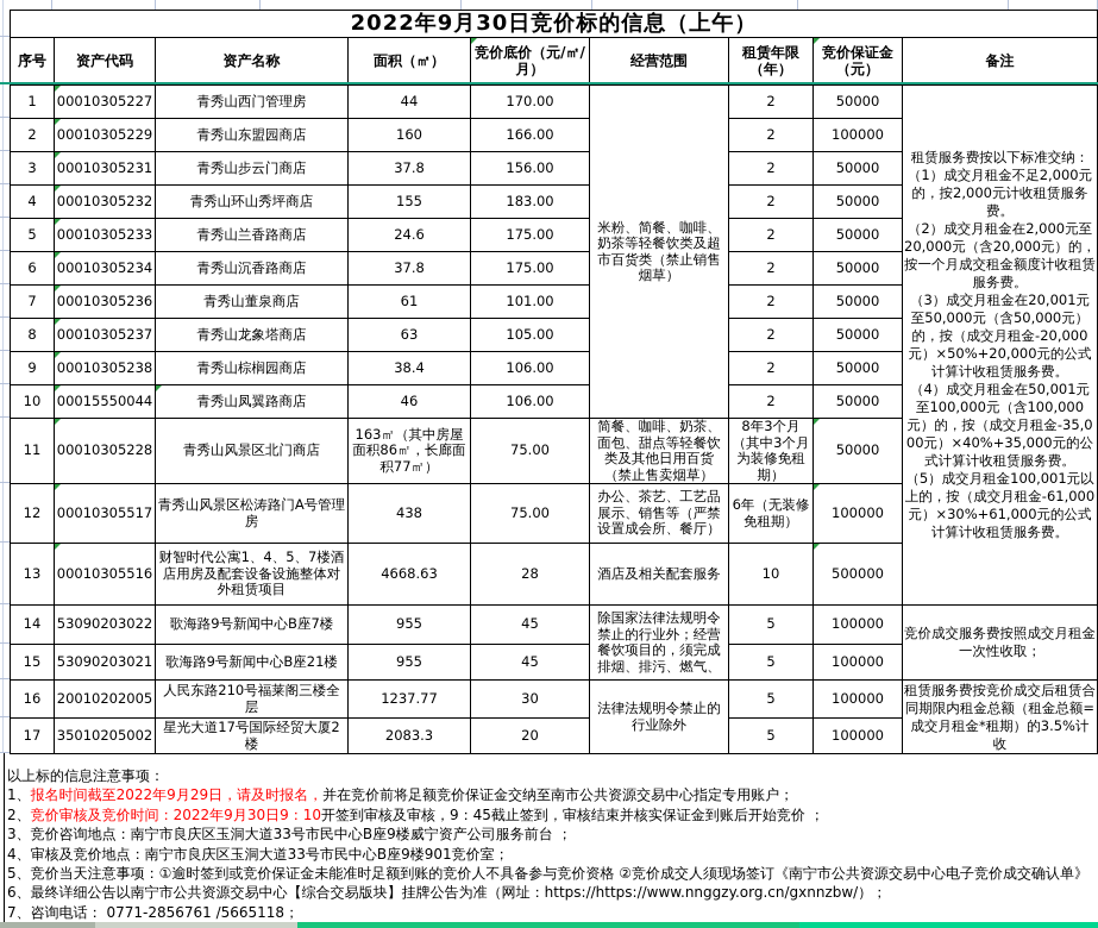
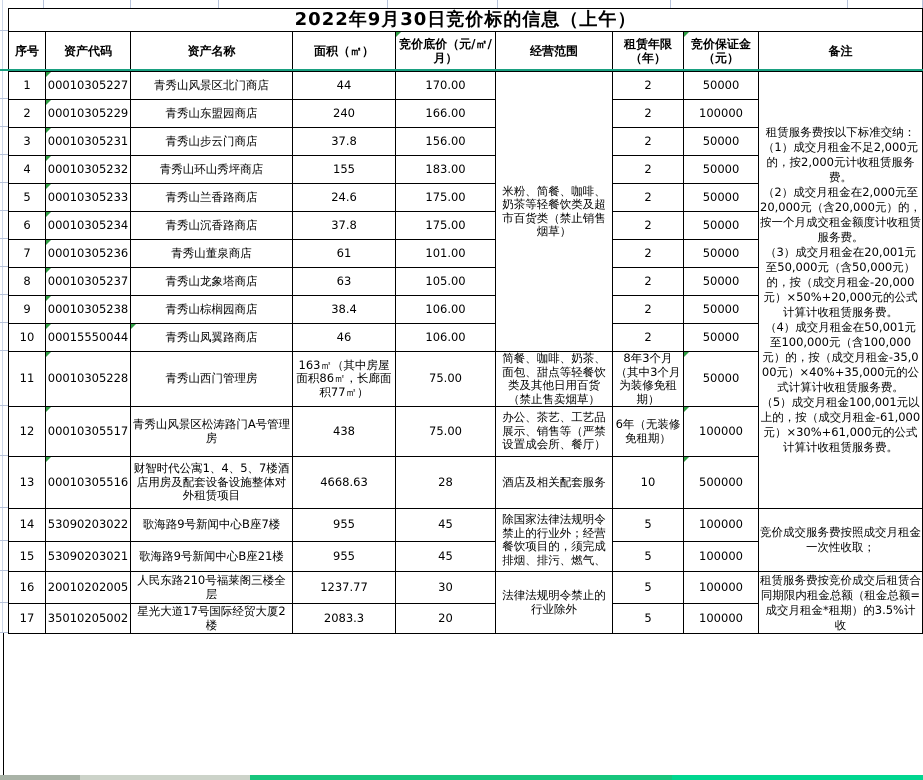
  2022年9月30日竞价标的信息（上午）
  序号	资产代码	资产名称	面积（㎡）	竞价底价（元/㎡/月）	经营范围	租赁年限（年）	竞价保证金（元）	备注
- 1	00010305227	青秀山西门管理房	44	170.00	米粉、简餐、咖啡、奶茶等轻餐饮类及超市百货类（禁止销售烟草）	2	50000	租赁服务费按以下标准交纳： （1）成交月租金不足2,000元的，按2,000元计收租赁服务费。 （2）成交月租金在2,000元至20,000元（含20,000元）的，按一个月成交租金额度计收租赁服务费。 （3）成交月租金在20,001元至50,000元（含50,000元）的，按（成交月租金-20,000元）×50%+20,000元的公式计算计收租赁服务费。 （4）成交月租金在50,001元至100,000元（含100,000元）的，按（成交月租金-35,000元）×40%+35,000元的公式计算计收租赁服务费。 （5）成交月租金100,001元以上的，按（成交月租金-61,000元）×30%+61,000元的公式计算计收租赁服务费。
+ 1	00010305227	青秀山风景区北门商店	44	170.00	米粉、简餐、咖啡、奶茶等轻餐饮类及超市百货类（禁止销售烟草）	2	50000	租赁服务费按以下标准交纳： （1）成交月租金不足2,000元的，按2,000元计收租赁服务费。 （2）成交月租金在2,000元至20,000元（含20,000元）的，按一个月成交租金额度计收租赁服务费。 （3）成交月租金在20,001元至50,000元（含50,000元）的，按（成交月租金-20,000元）×50%+20,000元的公式计算计收租赁服务费。 （4）成交月租金在50,001元至100,000元（含100,000元）的，按（成交月租金-35,000元）×40%+35,000元的公式计算计收租赁服务费。 （5）成交月租金100,001元以上的，按（成交月租金-61,000元）×30%+61,000元的公式计算计收租赁服务费。
- 2	00010305229	青秀山东盟园商店	160	166.00	2	100000
+ 2	00010305229	青秀山东盟园商店	240	166.00	2	100000
  3	00010305231	青秀山步云门商店	37.8	156.00	2	50000
  4	00010305232	青秀山环山秀坪商店	155	183.00	2	50000
  5	00010305233	青秀山兰香路商店	24.6	175.00	2	50000
  6	00010305234	青秀山沉香路商店	37.8	175.00	2	50000
  7	00010305236	青秀山董泉商店	61	101.00	2	50000
  8	00010305237	青秀山龙象塔商店	63	105.00	2	50000
  9	00010305238	青秀山棕榈园商店	38.4	106.00	2	50000
  10	00015550044	青秀山凤翼路商店	46	106.00	2	50000
- 11	00010305228	青秀山风景区北门商店	163㎡（其中房屋面积86㎡，长廊面积77㎡）	75.00	简餐、咖啡、奶茶、面包、甜点等轻餐饮类及其他日用百货（禁止售卖烟草）	8年3个月（其中3个月为装修免租期）	50000
+ 11	00010305228	青秀山西门管理房	163㎡（其中房屋面积86㎡，长廊面积77㎡）	75.00	简餐、咖啡、奶茶、面包、甜点等轻餐饮类及其他日用百货（禁止售卖烟草）	8年3个月（其中3个月为装修免租期）	50000
  12	00010305517	青秀山风景区松涛路门A号管理房	438	75.00	办公、茶艺、工艺品展示、销售等（严禁设置成会所、餐厅）	6年（无装修免租期）	100000
  13	00010305516	财智时代公寓1、4、5、7楼酒店用房及配套设备设施整体对外租赁项目	4668.63	28	酒店及相关配套服务	10	500000
  14	53090203022	歌海路9号新闻中心B座7楼	955	45	除国家法律法规明令禁止的行业外；经营餐饮项目的，须完成排烟、排污、燃气、	5	100000	竞价成交服务费按照成交月租金一次性收取；
  15	53090203021	歌海路9号新闻中心B座21楼	955	45	5	100000
  16	20010202005	人民东路210号福莱阁三楼全层	1237.77	30	法律法规明令禁止的行业除外	5	100000	租赁服务费按竞价成交后租赁合同期限内租金总额（租金总额=成交月租金*租期）的3.5%计收
  17	35010205002	星光大道17号国际经贸大厦2楼	2083.3	20	5	100000
- 以上标的信息注意事项：
- 1、报名时间截至2022年9月29日，请及时报名，并在竞价前将足额竞价保证金交纳至南市公共资源交易中心指定专用账户；
- 2、竞价审核及竞价时间：2022年9月30日9：10开签到审核及审核，9：45截止签到，审核结束并核实保证金到账后开始竞价 ；
- 3、竞价咨询地点：南宁市良庆区玉洞大道33号市民中心B座9楼威宁资产公司服务前台 ；
- 4、审核及竞价地点：南宁市良庆区玉洞大道33号市民中心B座9楼901竞价室；
- 5、竞价当天注意事项：①逾时签到或竞价保证金未能准时足额到账的竞价人不具备参与竞价资格 ②竞价成交人须现场签订《南宁市公共资源交易中心电子竞价成交确认单》
- 6、最终详细公告以南宁市公共资源交易中心【综合交易版块】挂牌公告为准（网址：https://https://www.nnggzy.org.cn/gxnnzbw/）；
- 7、咨询电话： 0771-2856761 /5665118；
